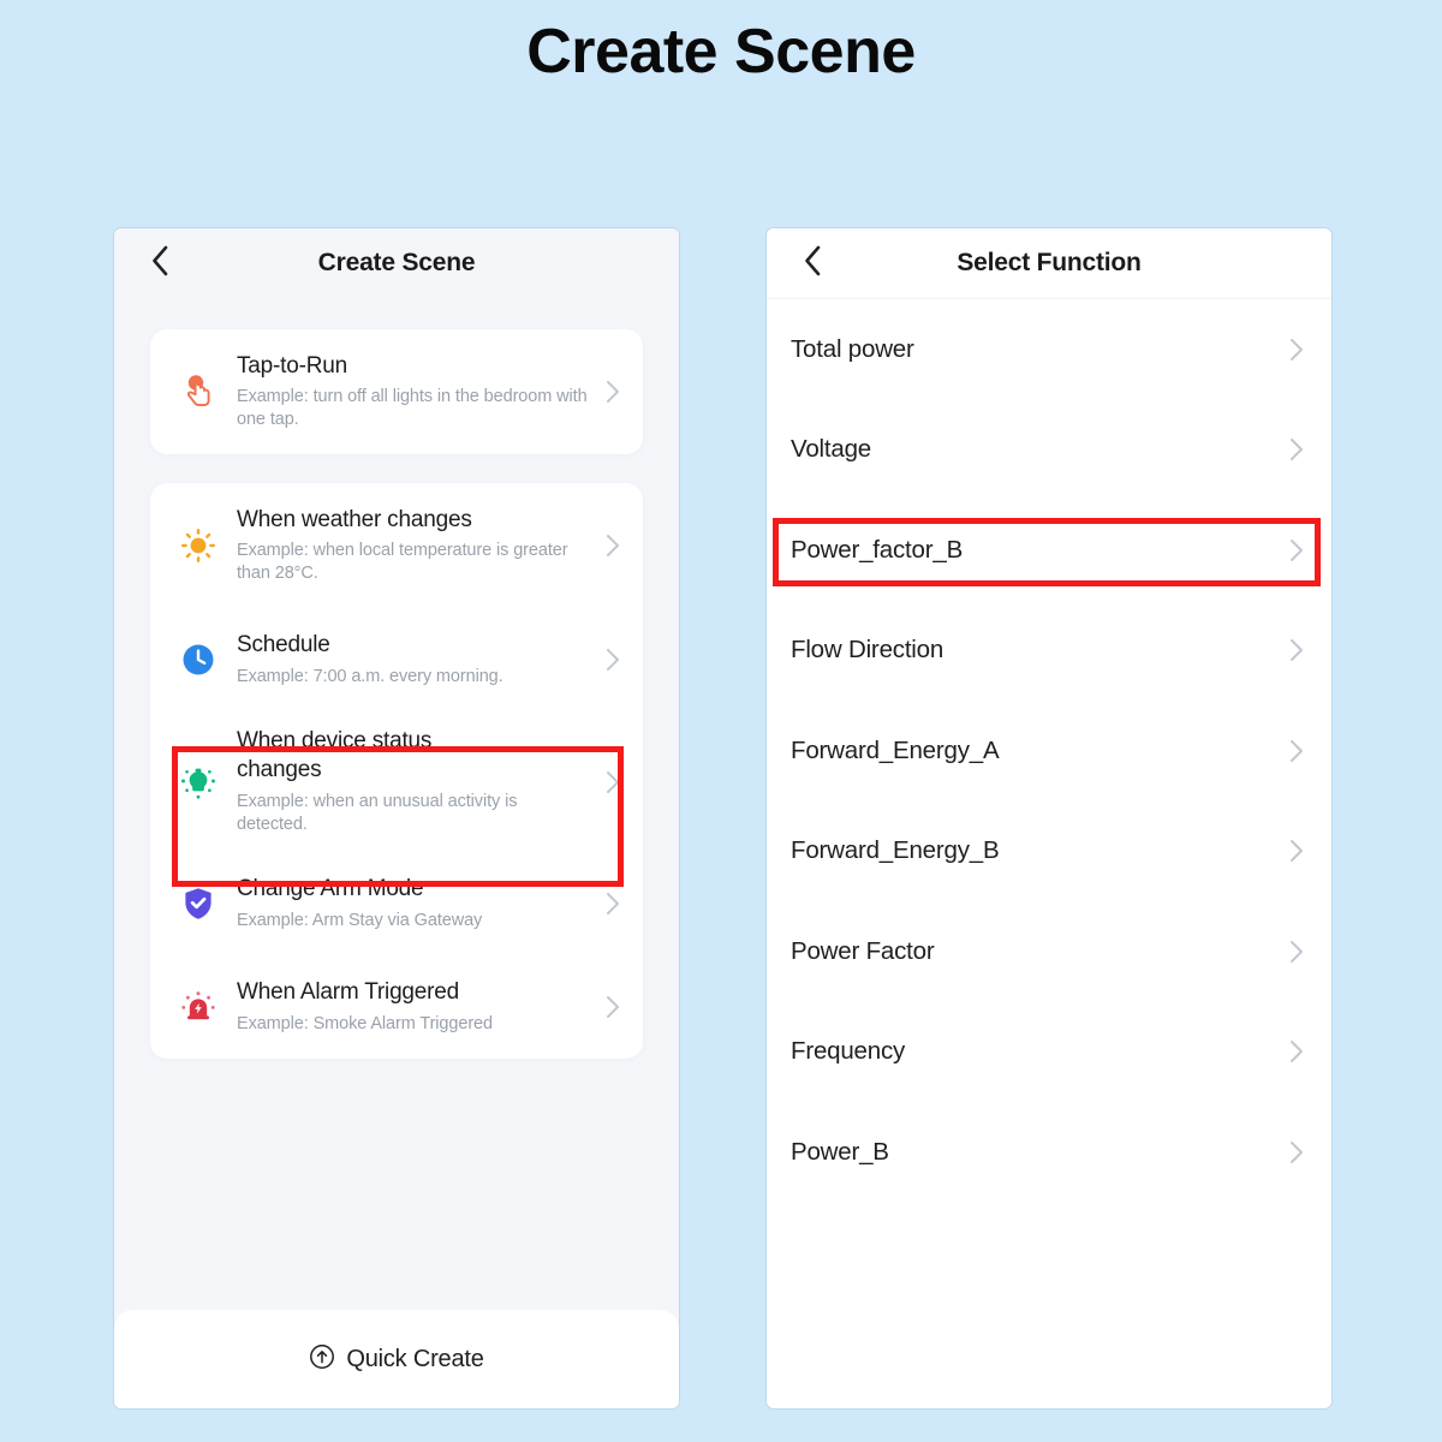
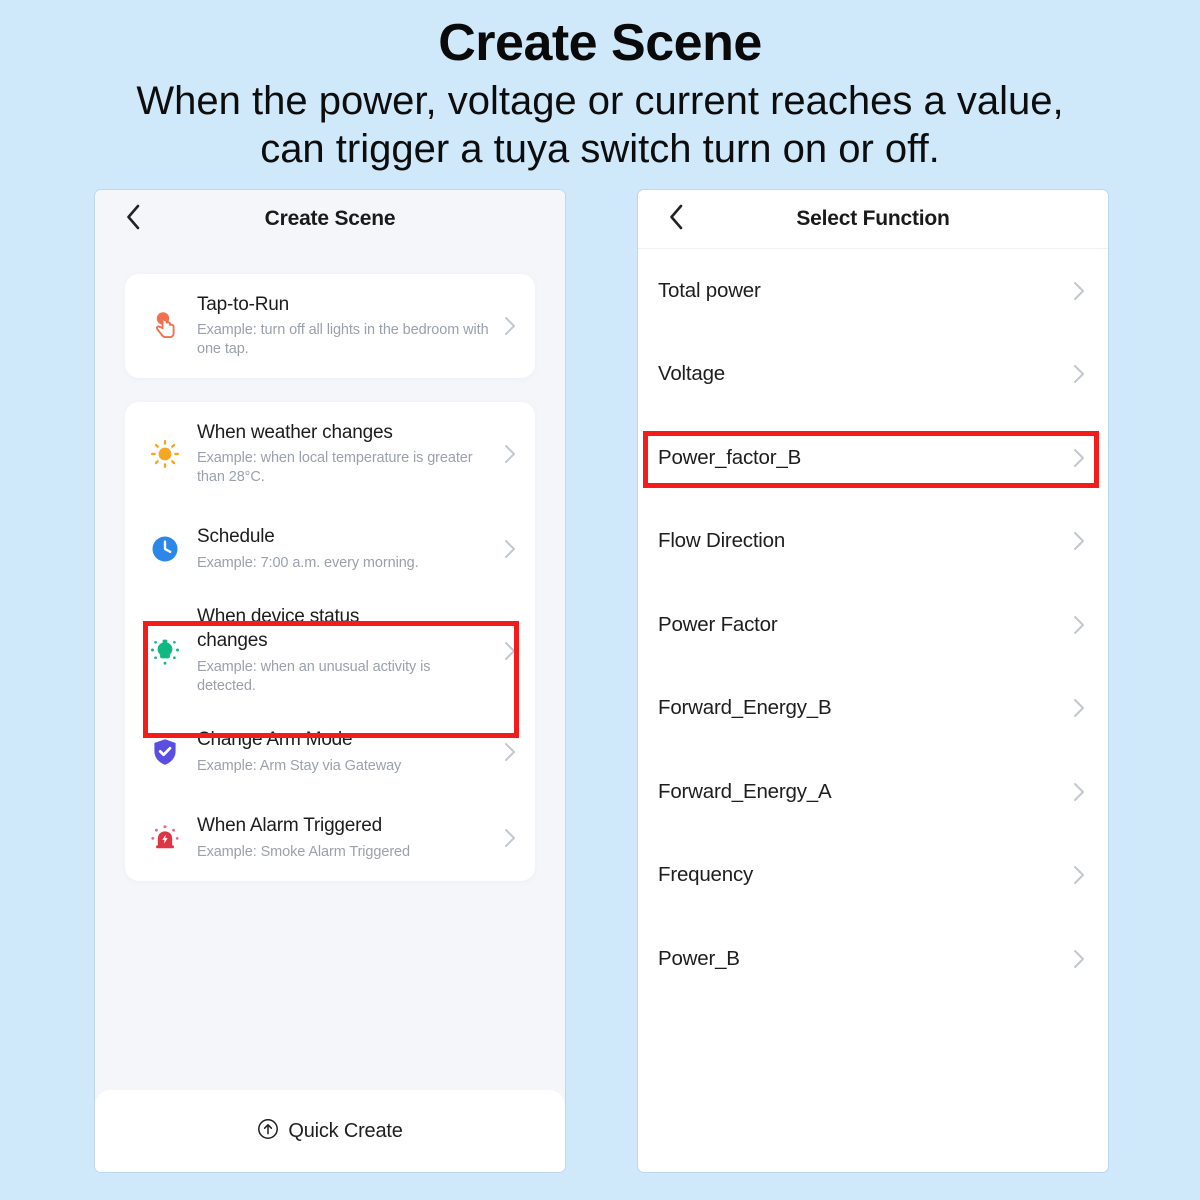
  Create Scene
+ When the power, voltage or current reaches a value,
+ can trigger a tuya switch turn on or off.
  Create Scene
  Tap-to-Run
  Example: turn off all lights in the bedroom with one tap.
  When weather changes
  Example: when local temperature is greater than 28°C.
  Schedule
  Example: 7:00 a.m. every morning.
  When device status changes
  Example: when an unusual activity is detected.
  Change Arm Mode
  Example: Arm Stay via Gateway
  When Alarm Triggered
  Example: Smoke Alarm Triggered
  Quick Create
  Select Function
  Total power
  Voltage
  Power_factor_B
  Flow Direction
- Forward_Energy_A
+ Power Factor
  Forward_Energy_B
- Power Factor
+ Forward_Energy_A
  Frequency
  Power_B
